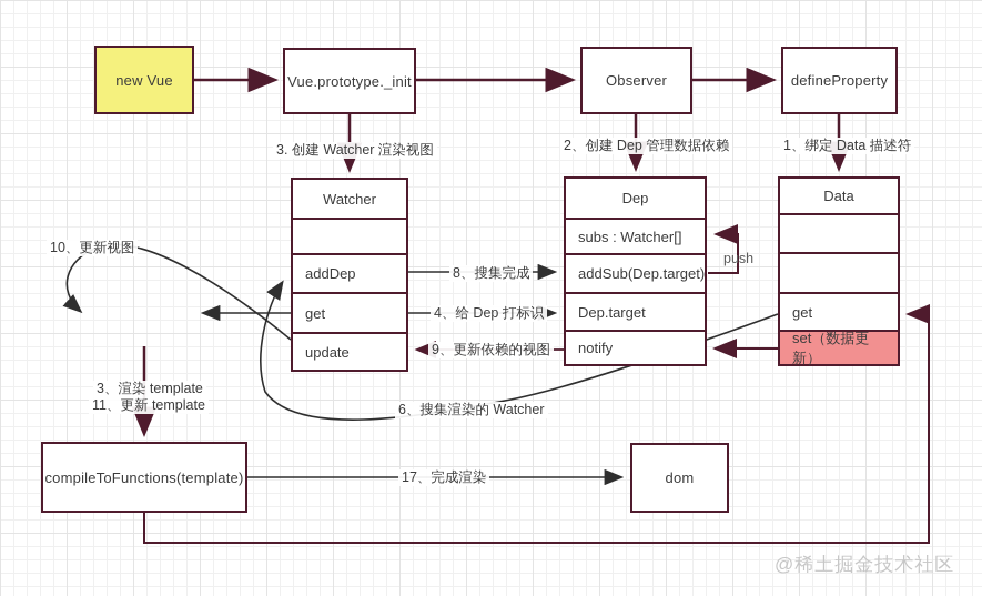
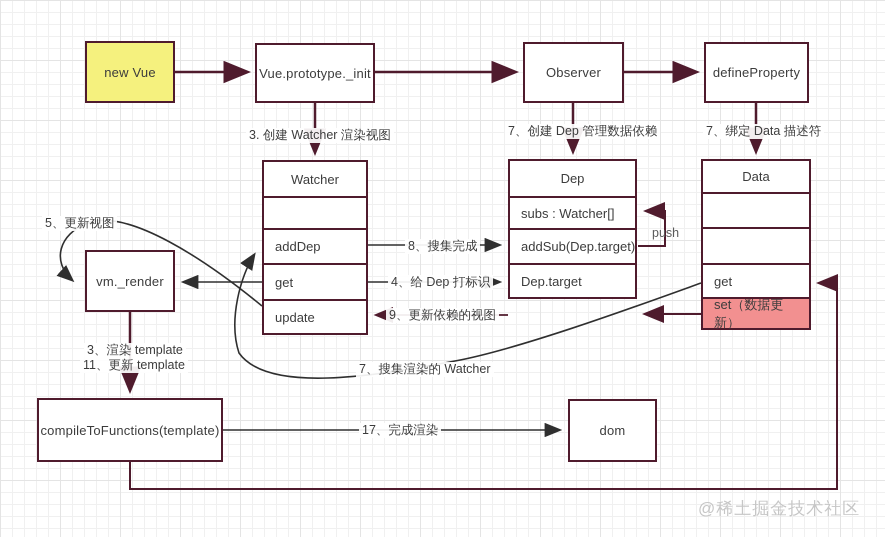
  new Vue
  Vue.prototype._init
  Observer
  defineProperty
  Watcher
  addDep
  get
  update
  Dep
  subs : Watcher[]
  addSub(Dep.target)
  Dep.target
- notify
  Data
  get
  set（数据更新）
+ vm._render
  compileToFunctions(template)
  dom
- 1、绑定 Data 描述符
+ 7、绑定 Data 描述符
- 2、创建 Dep 管理数据依赖
+ 7、创建 Dep 管理数据依赖
  3. 创建 Watcher 渲染视图
  4、给 Dep 打标识
  3、渲染 template
- 6、搜集渲染的 Watcher
+ 7、搜集渲染的 Watcher
  8、搜集完成
  9、更新依赖的视图
- 10、更新视图
+ 5、更新视图
  11、更新 template
  17、完成渲染
  push
  @稀土掘金技术社区
